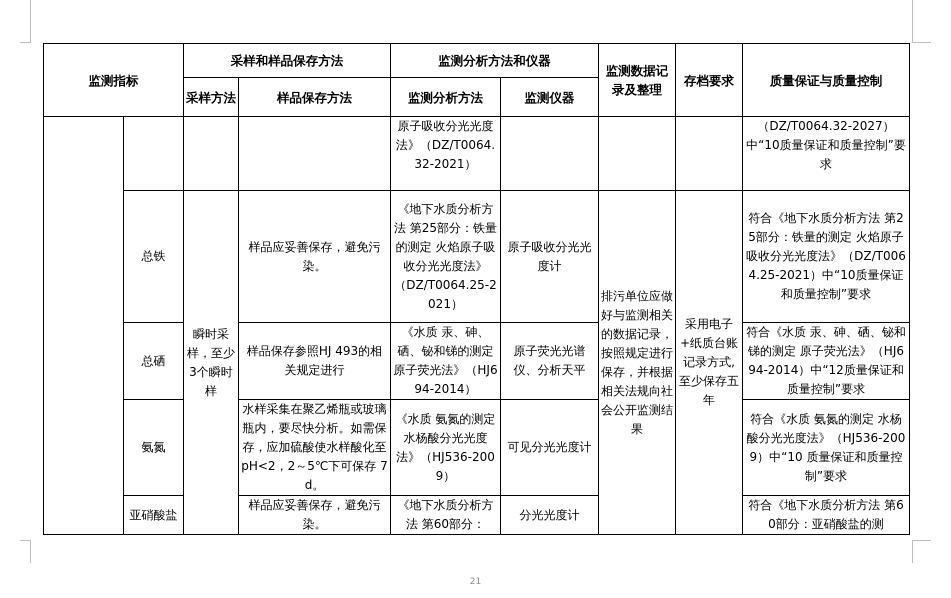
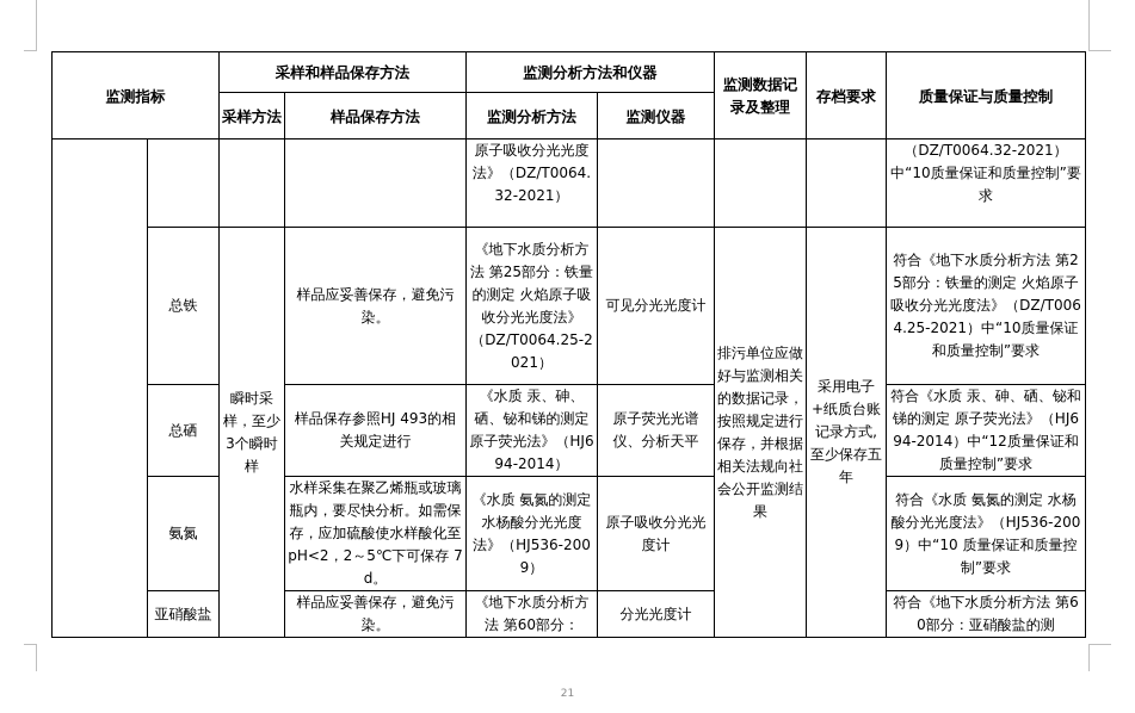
  监测指标	采样和样品保存方法	监测分析方法和仪器	监测数据记录及整理	存档要求	质量保证与质量控制
  采样方法	样品保存方法	监测分析方法	监测仪器
- 				原子吸收分光光度法》（DZ/T0064.32-2021）				（DZ/T0064.32-2027）中“10质量保证和质量控制”要求
+ 				原子吸收分光光度法》（DZ/T0064.32-2021）				（DZ/T0064.32-2021）中“10质量保证和质量控制”要求
- 总铁	瞬时采样，至少3个瞬时样	样品应妥善保存，避免污染。	《地下水质分析方法 第25部分：铁量的测定 火焰原子吸收分光光度法》（DZ/T0064.25-2021）	原子吸收分光光度计	排污单位应做好与监测相关的数据记录，按照规定进行保存，并根据相关法规向社会公开监测结果	采用电子+纸质台账记录方式,至少保存五年	符合《地下水质分析方法 第25部分：铁量的测定 火焰原子吸收分光光度法》（DZ/T0064.25-2021）中“10质量保证和质量控制”要求
+ 总铁	瞬时采样，至少3个瞬时样	样品应妥善保存，避免污染。	《地下水质分析方法 第25部分：铁量的测定 火焰原子吸收分光光度法》（DZ/T0064.25-2021）	可见分光光度计	排污单位应做好与监测相关的数据记录，按照规定进行保存，并根据相关法规向社会公开监测结果	采用电子+纸质台账记录方式,至少保存五年	符合《地下水质分析方法 第25部分：铁量的测定 火焰原子吸收分光光度法》（DZ/T0064.25-2021）中“10质量保证和质量控制”要求
  总硒	样品保存参照HJ 493的相关规定进行	《水质 汞、砷、硒、铋和锑的测定 原子荧光法》（HJ694-2014）	原子荧光光谱仪、分析天平	符合《水质 汞、砷、硒、铋和锑的测定 原子荧光法》（HJ694-2014）中“12质量保证和质量控制”要求
- 氨氮	水样采集在聚乙烯瓶或玻璃瓶内，要尽快分析。如需保存，应加硫酸使水样酸化至 pH<2，2～5℃下可保存 7 d。	《水质 氨氮的测定 水杨酸分光光度法》（HJ536-2009）	可见分光光度计	符合《水质 氨氮的测定 水杨酸分光光度法》（HJ536-2009）中“10 质量保证和质量控制”要求
+ 氨氮	水样采集在聚乙烯瓶或玻璃瓶内，要尽快分析。如需保存，应加硫酸使水样酸化至 pH<2，2～5℃下可保存 7 d。	《水质 氨氮的测定 水杨酸分光光度法》（HJ536-2009）	原子吸收分光光度计	符合《水质 氨氮的测定 水杨酸分光光度法》（HJ536-2009）中“10 质量保证和质量控制”要求
  亚硝酸盐	样品应妥善保存，避免污染。	《地下水质分析方法 第60部分：	分光光度计	符合《地下水质分析方法 第60部分：亚硝酸盐的测
  21
